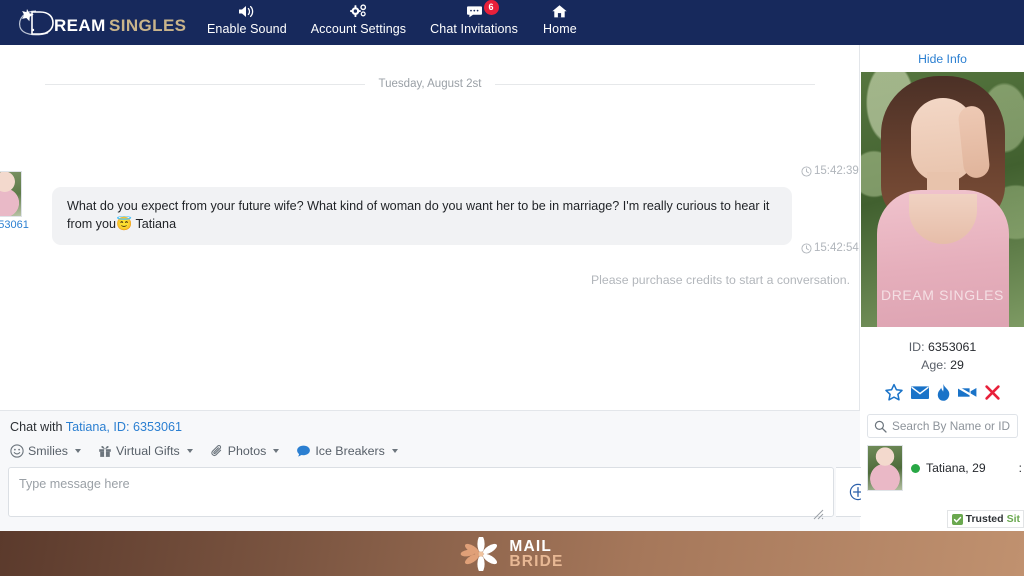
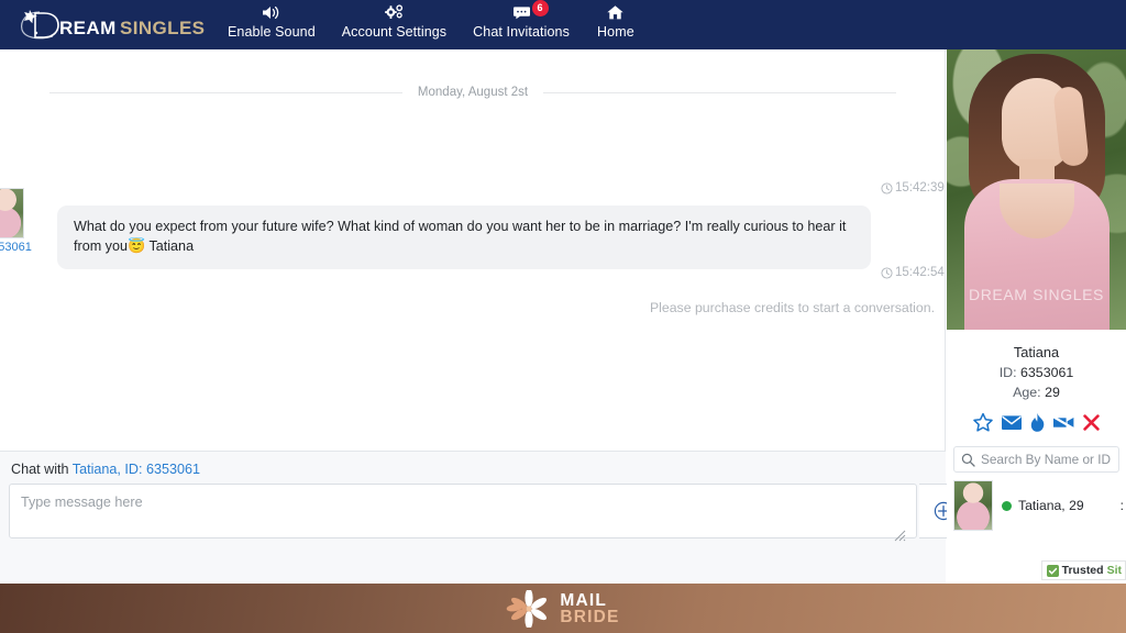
  REAM
  SINGLES
  Enable Sound
  Account Settings
  6
  Chat Invitations
  Home
- Tuesday, August 2st
+ Monday, August 2st
  53061
  15:42:39
  What do you expect from your future wife? What kind of woman do you want her to be in marriage? I'm really curious to hear it from you😇 Tatiana
  15:42:54
  Please purchase credits to start a conversation.
  Chat with Tatiana, ID: 6353061
- Smilies
- Virtual Gifts
- Photos
- Ice Breakers
  Type message here
- Hide Info
  DREAM SINGLES
+ Tatiana
  ID: 6353061
  Age: 29
  Search By Name or ID
  Tatiana, 29
  :
  Trusted
  Sit
  MAIL
  BRIDE
